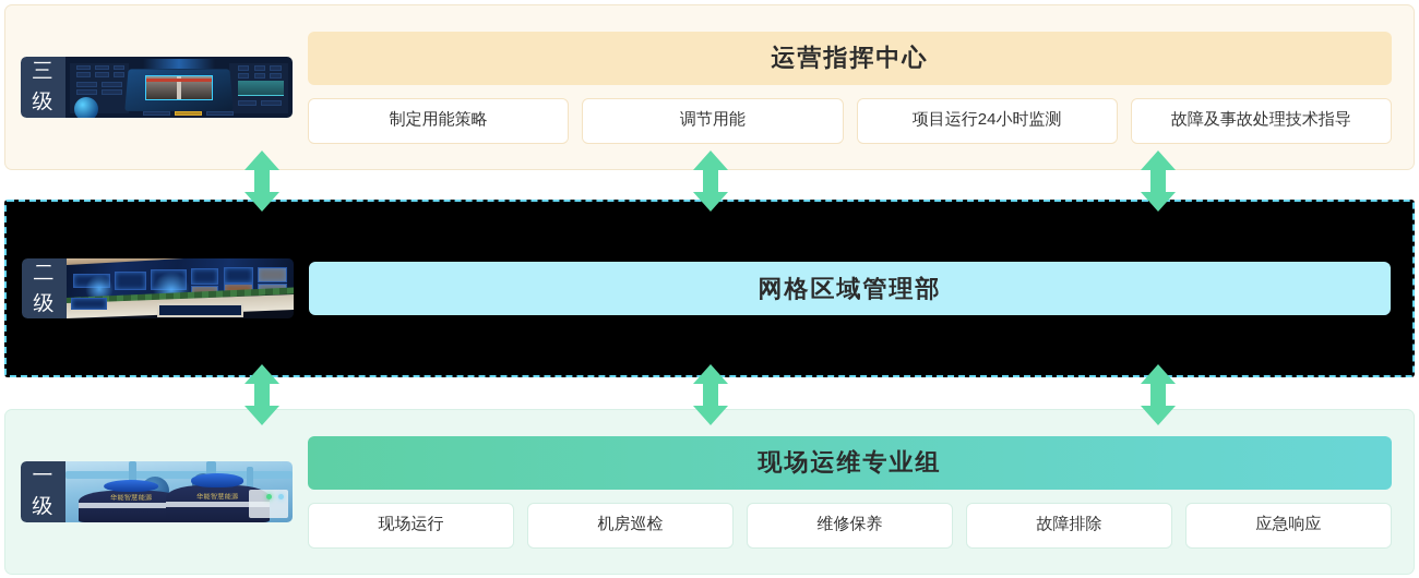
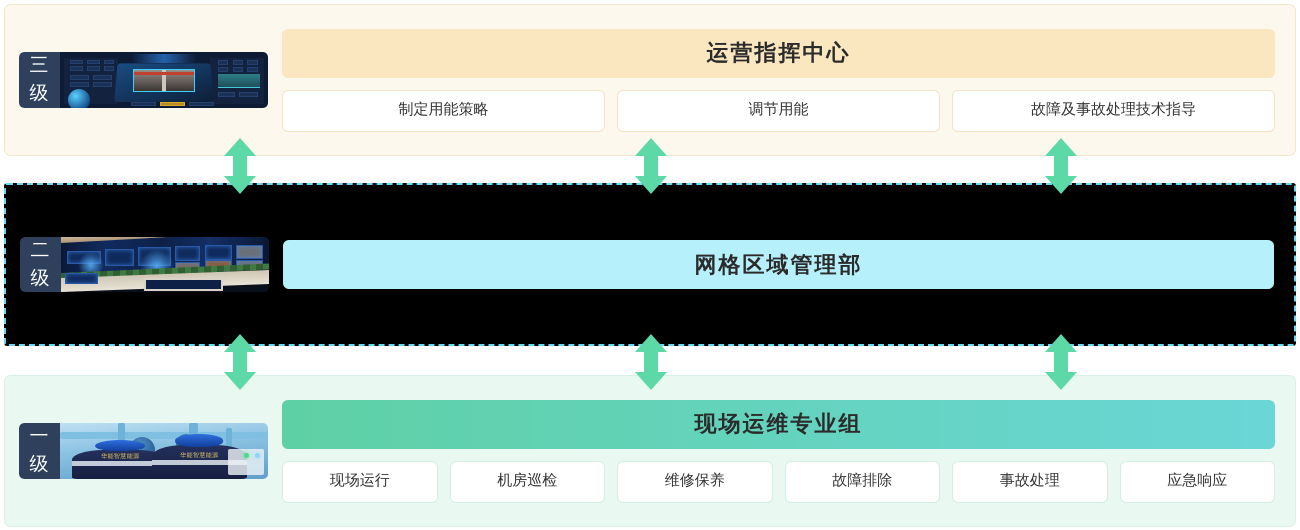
  三
  级
  运营指挥中心
  制定用能策略
  调节用能
- 项目运行24小时监测
  故障及事故处理技术指导
  二
  级
  网格区域管理部
  一
  级
  现场运维专业组
  现场运行
  机房巡检
  维修保养
  故障排除
+ 事故处理
  应急响应
